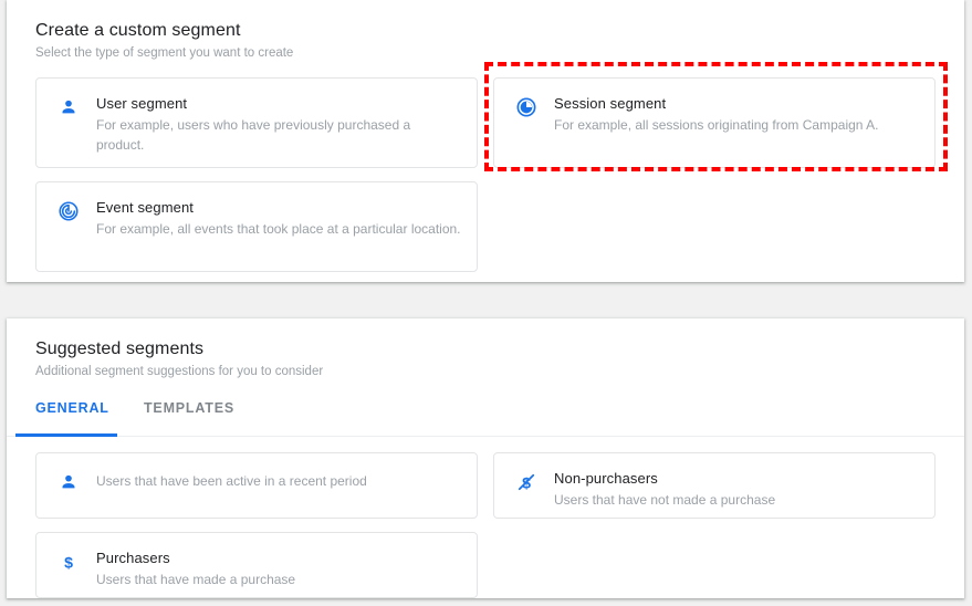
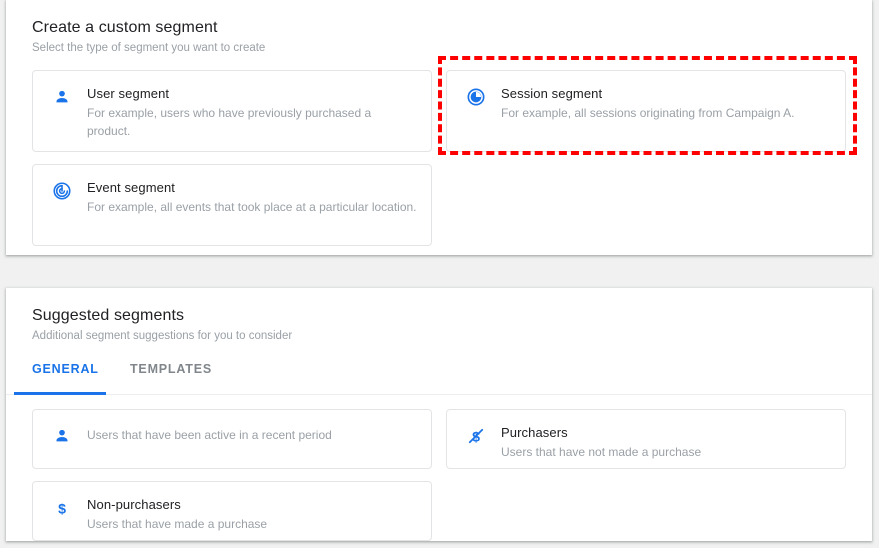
  Create a custom segment
  Select the type of segment you want to create
  User segment
  For example, users who have previously purchased a product.
  Session segment
  For example, all sessions originating from Campaign A.
  Event segment
  For example, all events that took place at a particular location.
  Suggested segments
  Additional segment suggestions for you to consider
  GENERAL
  TEMPLATES
  Users that have been active in a recent period
  $
- Non-purchasers
+ Purchasers
  Users that have not made a purchase
  $
- Purchasers
+ Non-purchasers
  Users that have made a purchase
